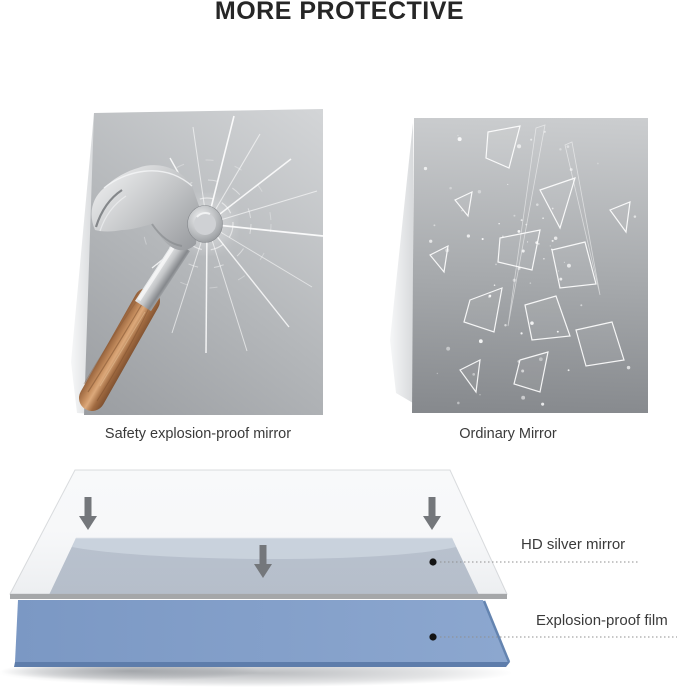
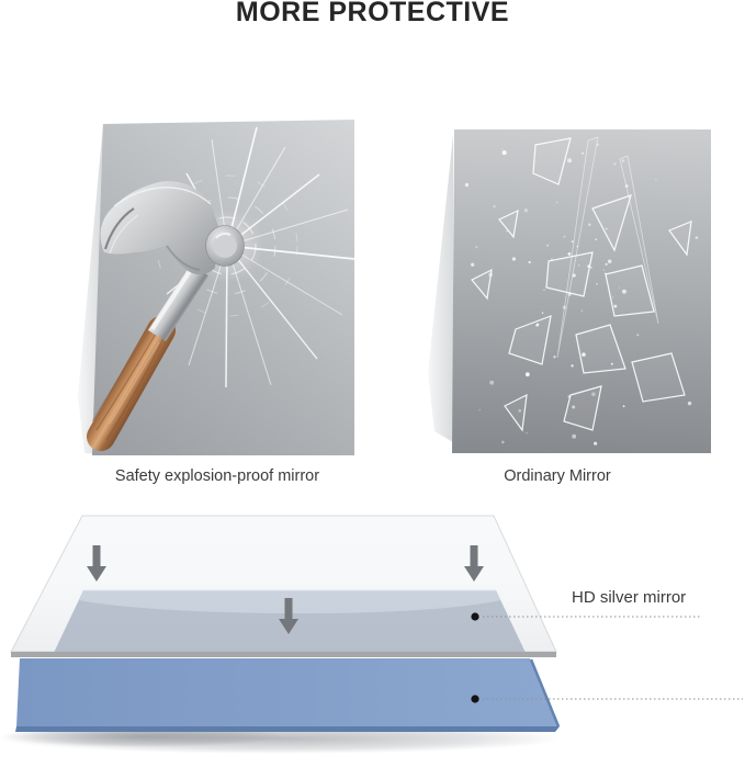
  MORE PROTECTIVE
  Safety explosion-proof mirror
  Ordinary Mirror
  HD silver mirror
- Explosion-proof film
